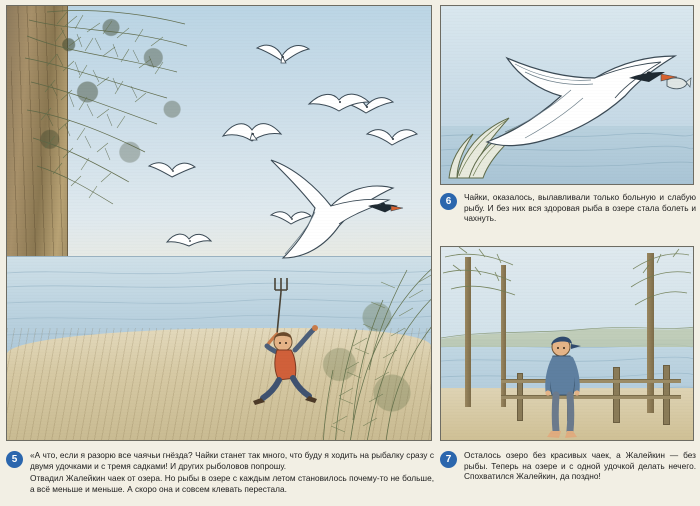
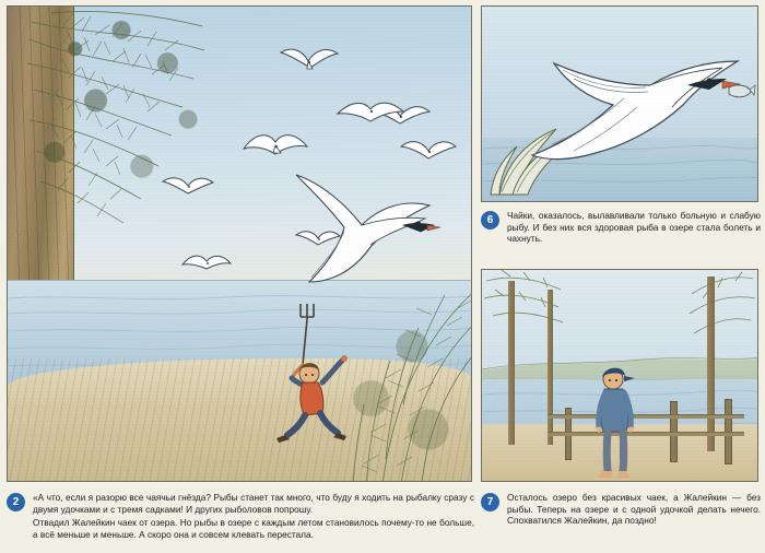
  6
  Чайки, оказалось, вылавливали только больную и слабую рыбу. И без них вся здоровая рыба в озере стала болеть и чахнуть.
- 5
+ 2
- «А что, если я разорю все чаячьи гнёзда? Чайки станет так много, что буду я ходить на рыбалку сразу с двумя удочками и с тремя садками! И других рыболовов попрошу.
+ «А что, если я разорю все чаячьи гнёзда? Рыбы станет так много, что буду я ходить на рыбалку сразу с двумя удочками и с тремя садками! И других рыболовов попрошу.
  Отвадил Жалейкин чаек от озера. Но рыбы в озере с каждым летом становилось почему-то не больше, а всё меньше и меньше. А скоро она и совсем клевать перестала.
  7
  Осталось озеро без красивых чаек, а Жалейкин — без рыбы. Теперь на озере и с одной удочкой делать нечего. Спохватился Жалейкин, да поздно!
